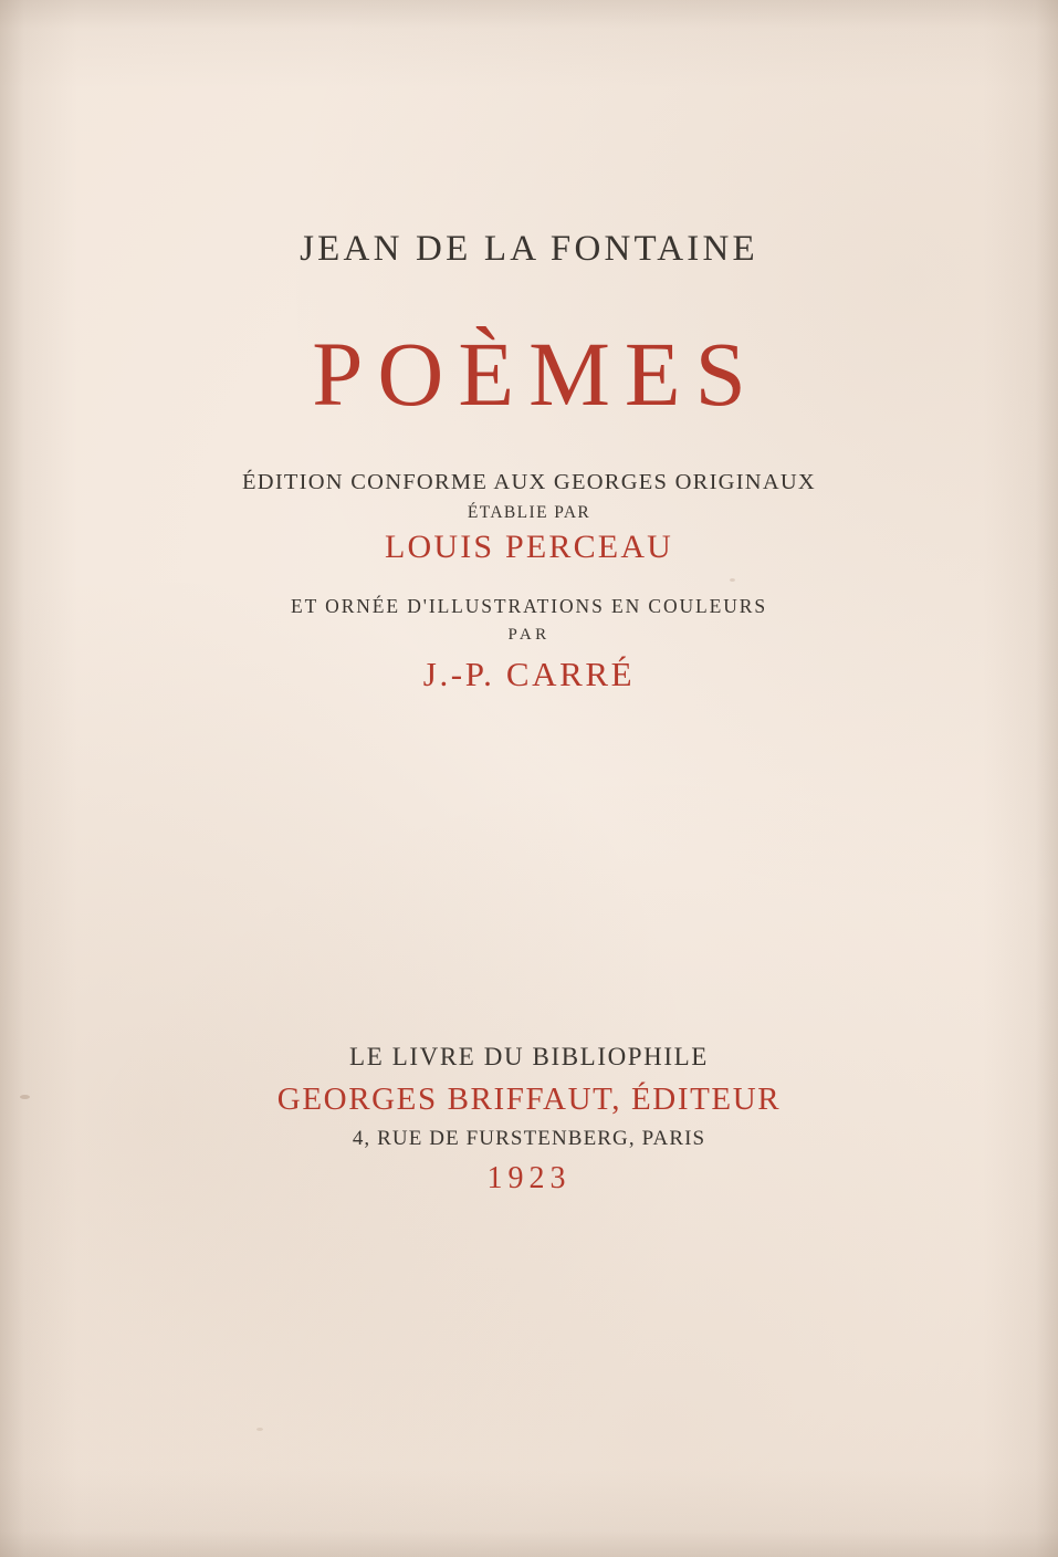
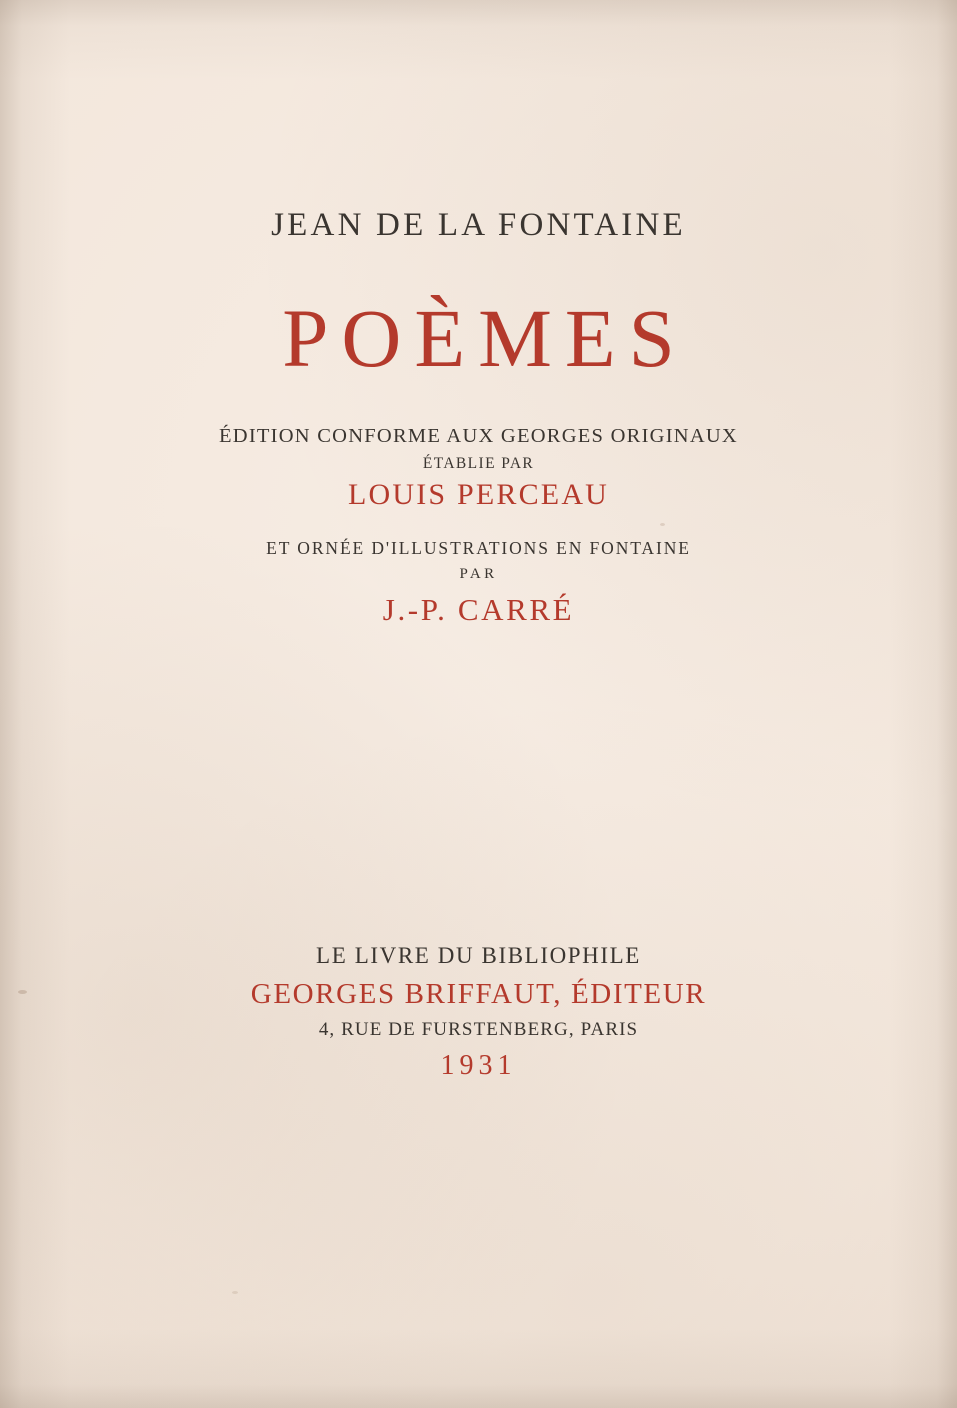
  JEAN DE LA FONTAINE
  POÈMES
  ÉDITION CONFORME AUX GEORGES ORIGINAUX
  ÉTABLIE PAR
  LOUIS PERCEAU
- ET ORNÉE D'ILLUSTRATIONS EN COULEURS
+ ET ORNÉE D'ILLUSTRATIONS EN FONTAINE
  PAR
  J.-P. CARRÉ
  LE LIVRE DU BIBLIOPHILE
  GEORGES BRIFFAUT, ÉDITEUR
  4, RUE DE FURSTENBERG, PARIS
- 1923
+ 1931
